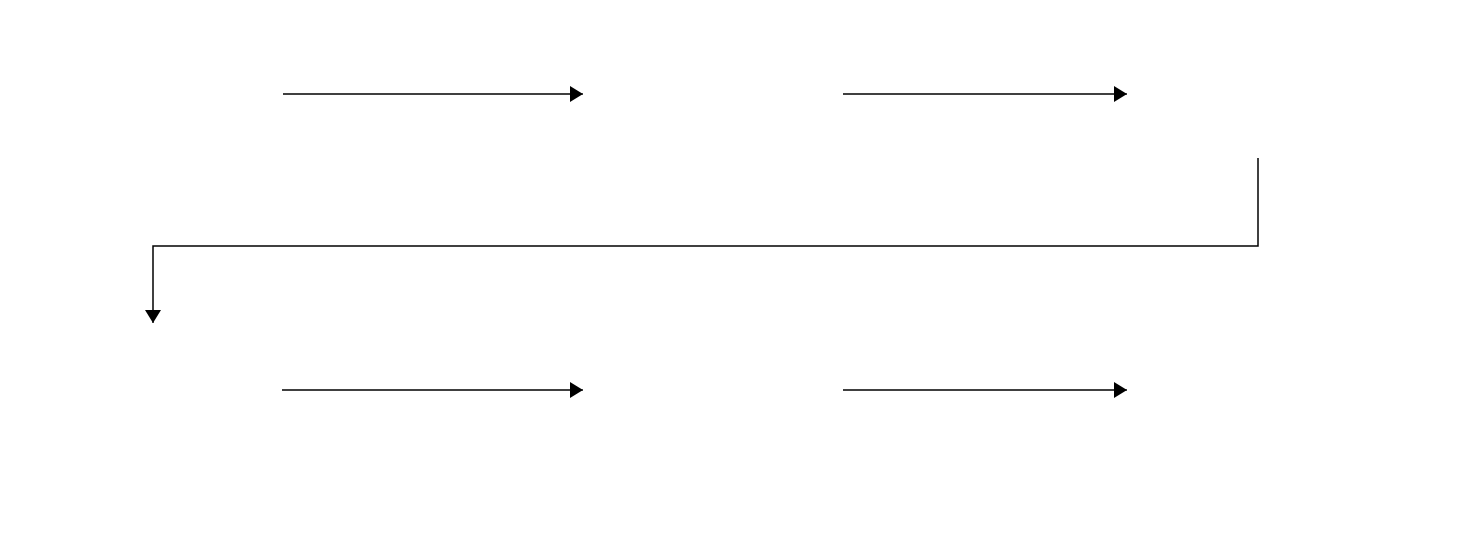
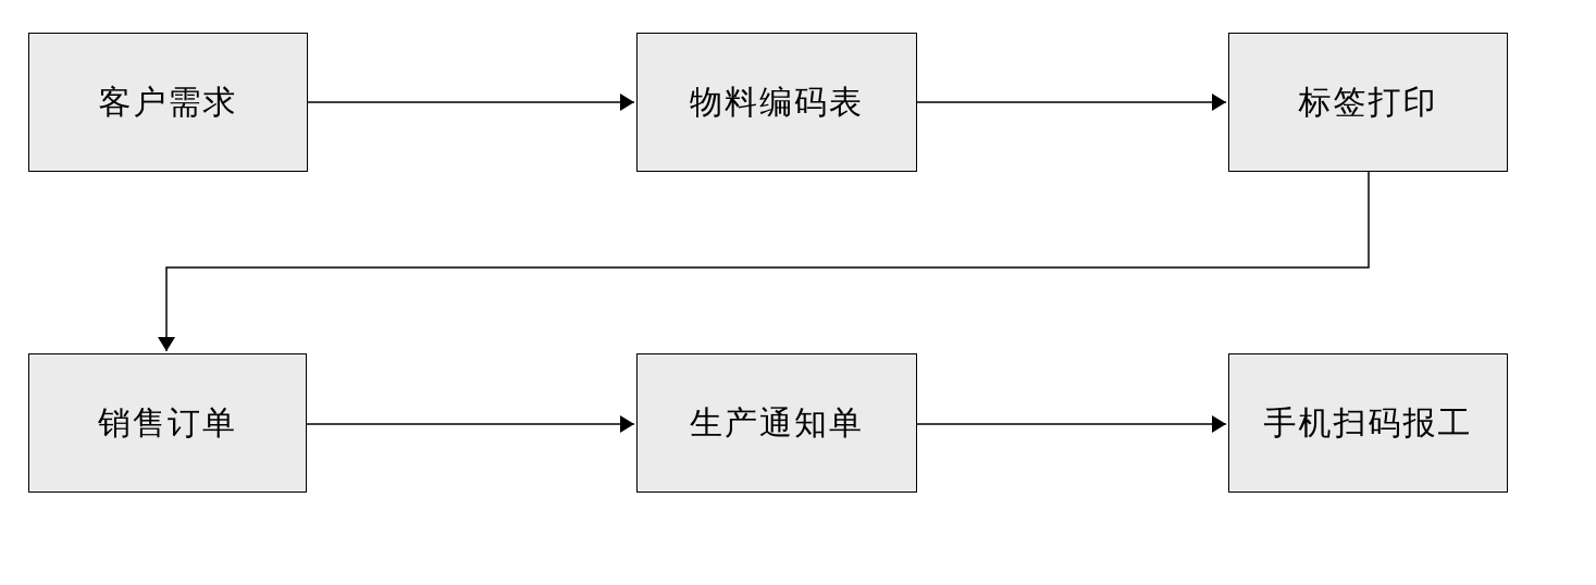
+ 客户需求
+ 物料编码表
+ 标签打印
+ 销售订单
+ 生产通知单
+ 手机扫码报工
